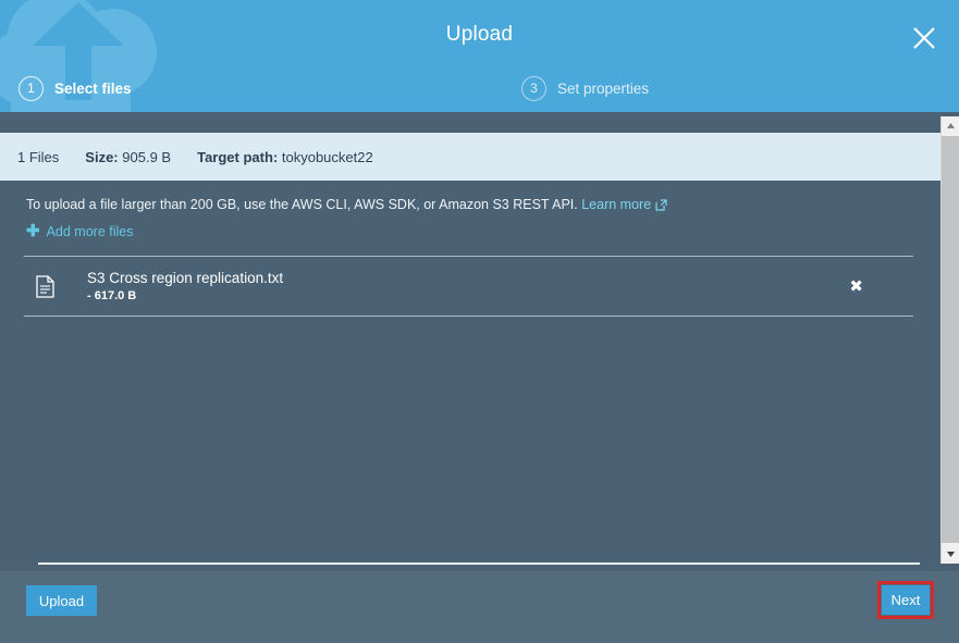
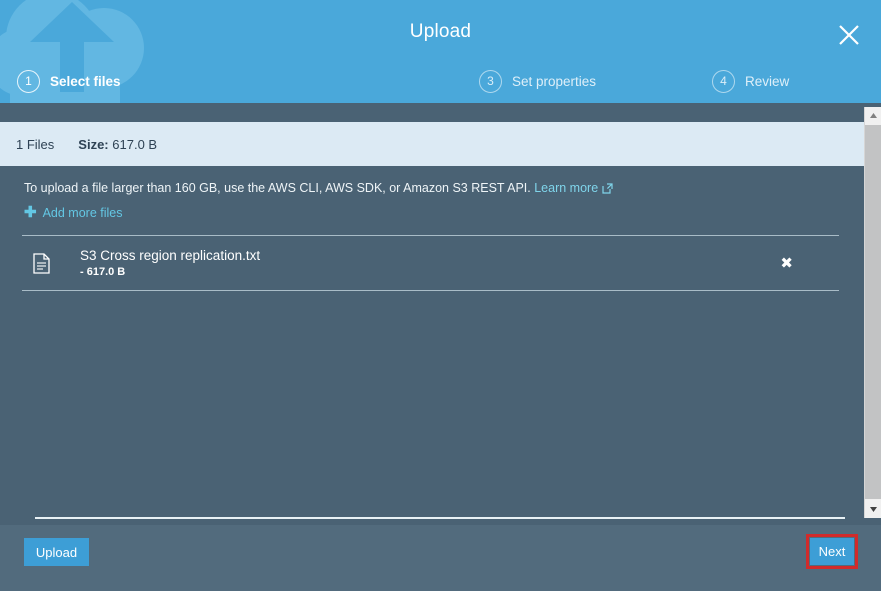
  Upload
  1
  Select files
  3
  Set properties
+ 4
+ Review
  1 Files
- Size: 905.9 B
+ Size: 617.0 B
- Target path: tokyobucket22
- To upload a file larger than 200 GB, use the AWS CLI, AWS SDK, or Amazon S3 REST API. Learn more
+ To upload a file larger than 160 GB, use the AWS CLI, AWS SDK, or Amazon S3 REST API. Learn more
  ✚
  Add more files
  S3 Cross region replication.txt
  - 617.0 B
  ✖
  Upload
  Next
